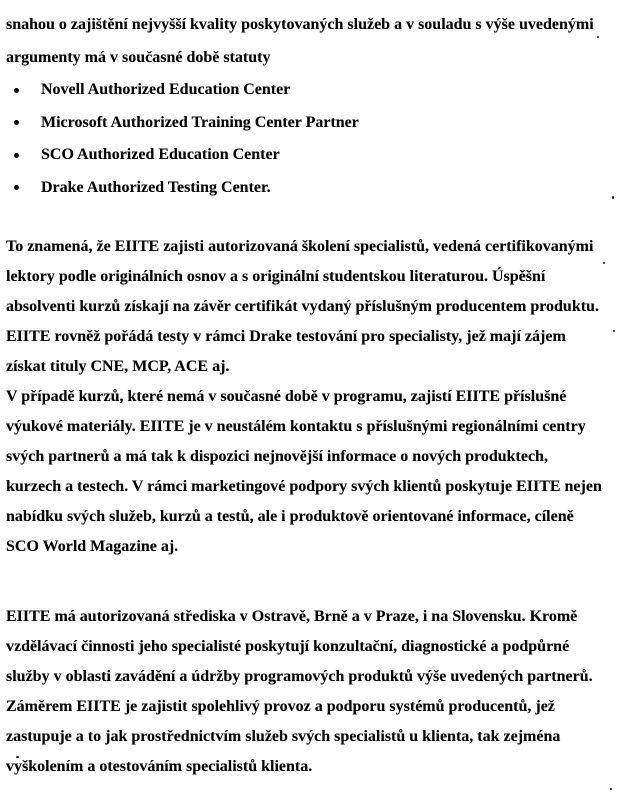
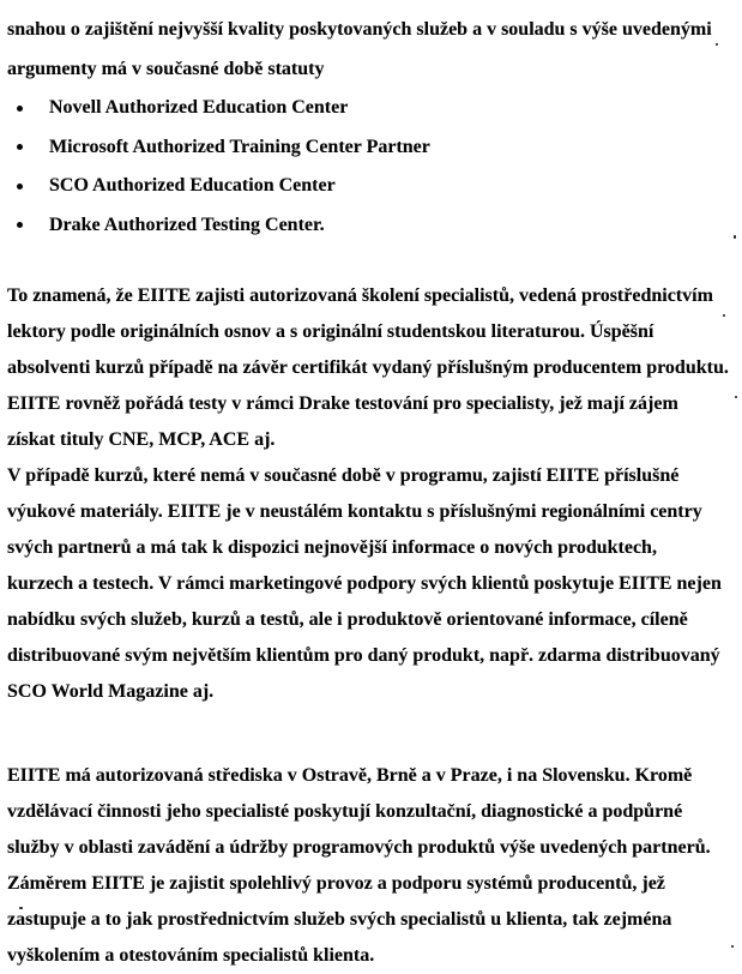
  snahou o zajištění nejvyšší kvality poskytovaných služeb a v souladu s výše uvedenými
  argumenty má v současné době statuty
  Novell Authorized Education Center
  Microsoft Authorized Training Center Partner
  SCO Authorized Education Center
  Drake Authorized Testing Center.
- To znamená, že EIITE zajisti autorizovaná školení specialistů, vedená certifikovanými
+ To znamená, že EIITE zajisti autorizovaná školení specialistů, vedená prostřednictvím
  lektory podle originálních osnov a s originální studentskou literaturou. Úspěšní
- absolventi kurzů získají na závěr certifikát vydaný příslušným producentem produktu.
+ absolventi kurzů případě na závěr certifikát vydaný příslušným producentem produktu.
  EIITE rovněž pořádá testy v rámci Drake testování pro specialisty, jež mají zájem
  získat tituly CNE, MCP, ACE aj.
  V případě kurzů, které nemá v současné době v programu, zajistí EIITE příslušné
  výukové materiály. EIITE je v neustálém kontaktu s příslušnými regionálními centry
  svých partnerů a má tak k dispozici nejnovější informace o nových produktech,
  kurzech a testech. V rámci marketingové podpory svých klientů poskytuje EIITE nejen
  nabídku svých služeb, kurzů a testů, ale i produktově orientované informace, cíleně
+ distribuované svým největším klientům pro daný produkt, např. zdarma distribuovaný
  SCO World Magazine aj.
  EIITE má autorizovaná střediska v Ostravě, Brně a v Praze, i na Slovensku. Kromě
  vzdělávací činnosti jeho specialisté poskytují konzultační, diagnostické a podpůrné
  služby v oblasti zavádění a údržby programových produktů výše uvedených partnerů.
  Záměrem EIITE je zajistit spolehlivý provoz a podporu systémů producentů, jež
  zastupuje a to jak prostřednictvím služeb svých specialistů u klienta, tak zejména
  vyškolením a otestováním specialistů klienta.
